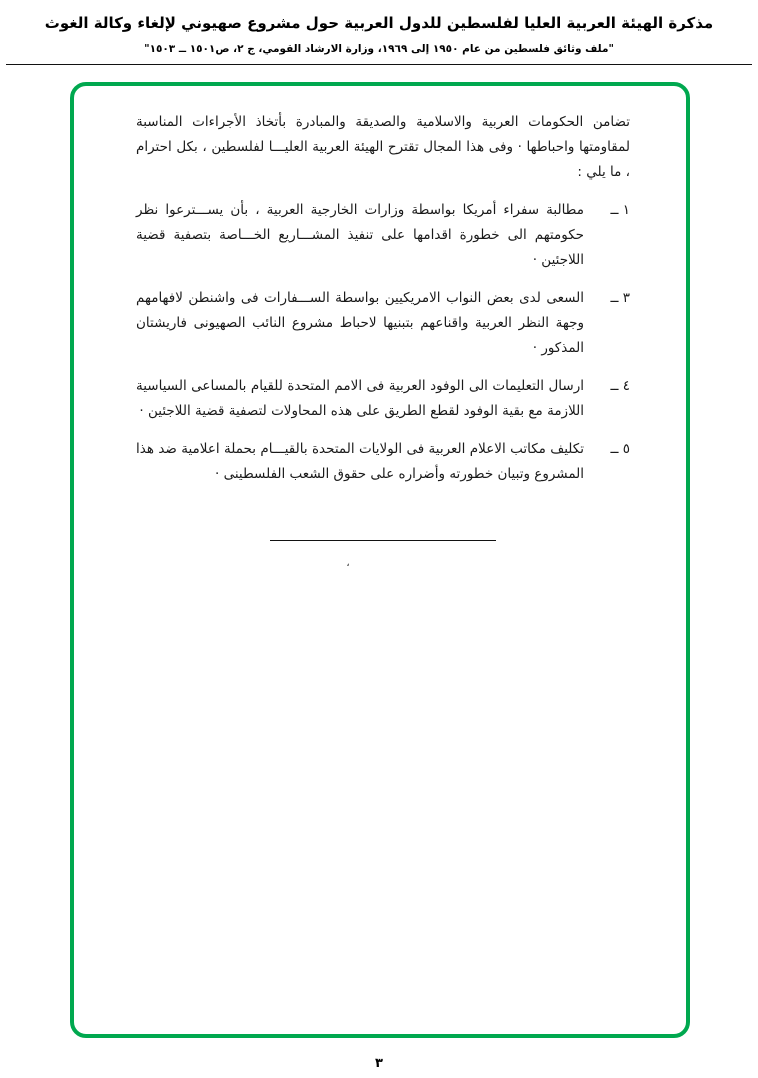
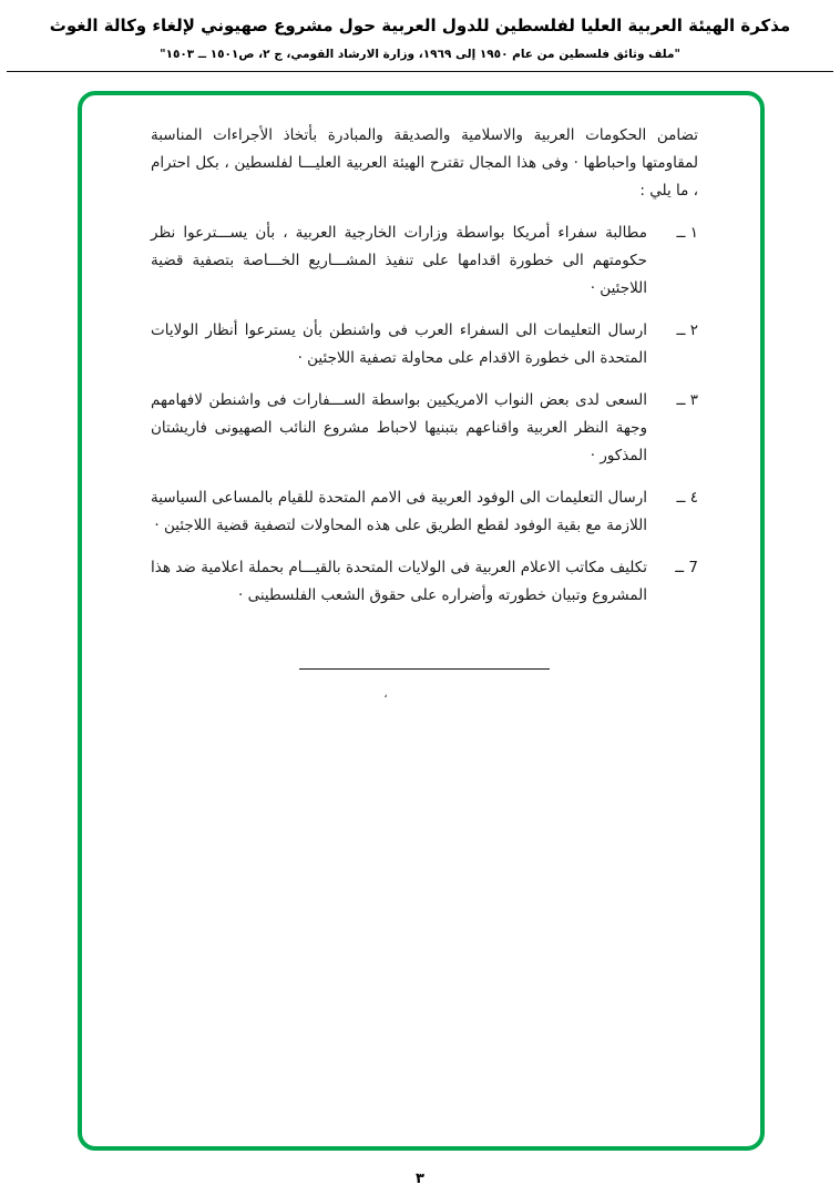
  مذكرة الهيئة العربية العليا لفلسطين للدول العربية حول مشروع صهيوني لإلغاء وكالة الغوث
  "ملف وثائق فلسطين من عام ١٩٥٠ إلى ١٩٦٩، وزارة الارشاد القومي، ج ٢، ص١٥٠١ ــ ١٥٠٣"
  تضامن الحكومات العربية والاسلامية والصديقة والمبادرة بأتخاذ الأجراءات المناسبة لمقاومتها واحباطها · وفى هذا المجال تقترح الهيئة العربية العليـــا لفلسطين ، بكل احترام ، ما يلي :
  ١ ــ
  مطالبة سفراء أمريكا بواسطة وزارات الخارجية العربية ، بأن يســـترعوا نظر حكومتهم الى خطورة اقدامها على تنفيذ المشـــاريع الخـــاصة بتصفية قضية اللاجئين ·
+ ٢ ــ
+ ارسال التعليمات الى السفراء العرب فى واشنطن بأن يسترعوا أنظار الولايات المتحدة الى خطورة الاقدام على محاولة تصفية اللاجئين ·
  ٣ ــ
  السعى لدى بعض النواب الامريكيين بواسطة الســـفارات فى واشنطن لافهامهم وجهة النظر العربية واقناعهم بتبنيها لاحباط مشروع النائب الصهيونى فاريشتان المذكور ·
  ٤ ــ
  ارسال التعليمات الى الوفود العربية فى الامم المتحدة للقيام بالمساعى السياسية اللازمة مع بقية الوفود لقطع الطريق على هذه المحاولات لتصفية قضية اللاجئين ·
- ٥ ــ
+ 7 ــ
  تكليف مكاتب الاعلام العربية فى الولايات المتحدة بالقيـــام بحملة اعلامية ضد هذا المشروع وتبيان خطورته وأضراره على حقوق الشعب الفلسطينى ·
  ،
  ٣
